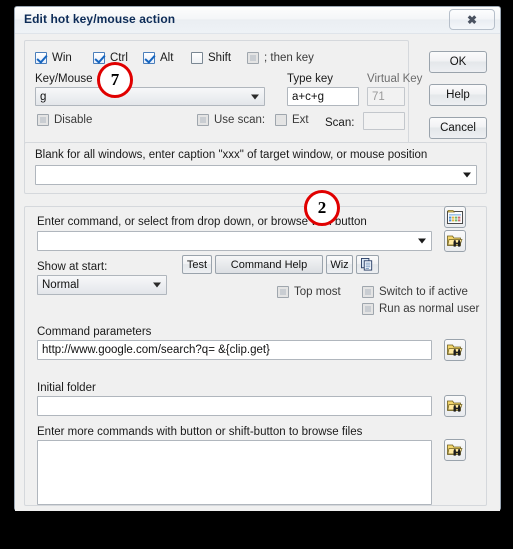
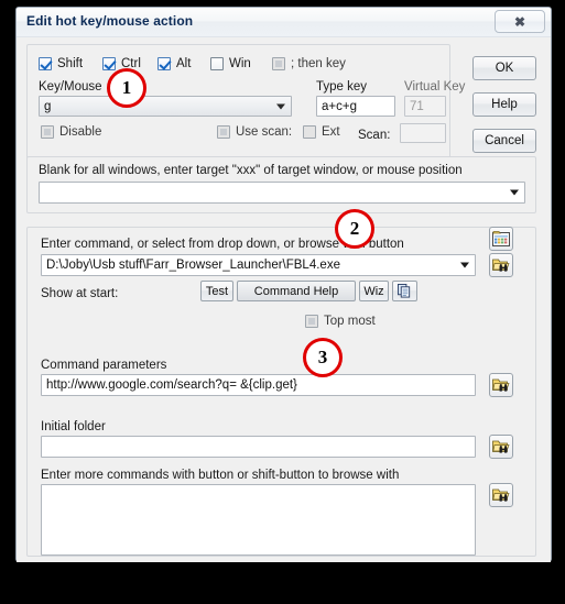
  Edit hot key/mouse action
  ✖
- Win
+ Shift
  Ctrl
  Alt
- Shift
+ Win
  ; then key
  Key/Mouse
  g
  Type key
  a+c+g
  Virtual Key
  71
  Disable
  Use scan:
  Ext
  Scan:
  OK
  Help
  Cancel
- Blank for all windows, enter caption "xxx" of target window, or mouse position
+ Blank for all windows, enter target "xxx" of target window, or mouse position
  Enter command, or select from drop down, or browse button
+ D:\Joby\Usb stuff\Farr_Browser_Launcher\FBL4.exe
  Show at start:
- Normal
  Test
  Command Help
  Wiz
  Top most
- Switch to if active
- Run as normal user
  Command parameters
  http://www.google.com/search?q= &{clip.get}
  Initial folder
- Enter more commands with button or shift-button to browse files
+ Enter more commands with button or shift-button to browse with
- 7
+ 1
  2
+ 3
